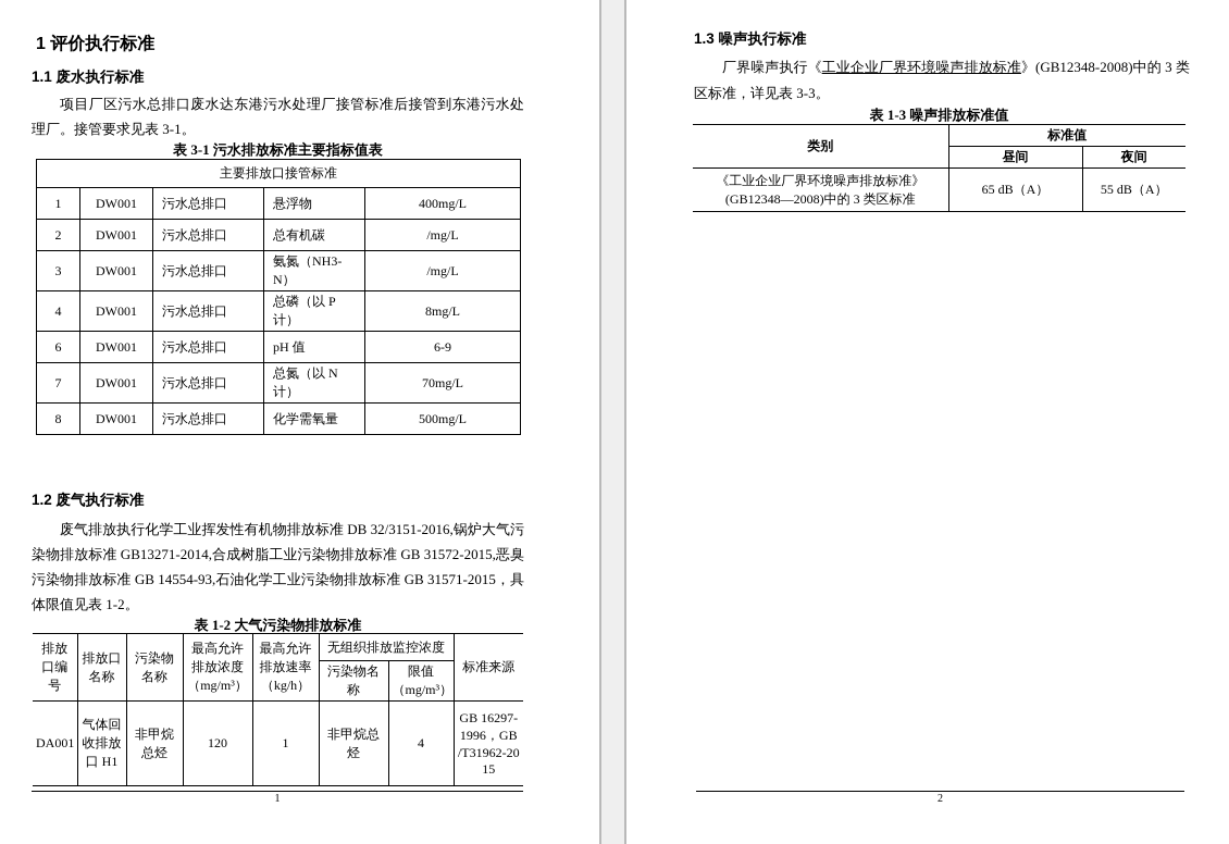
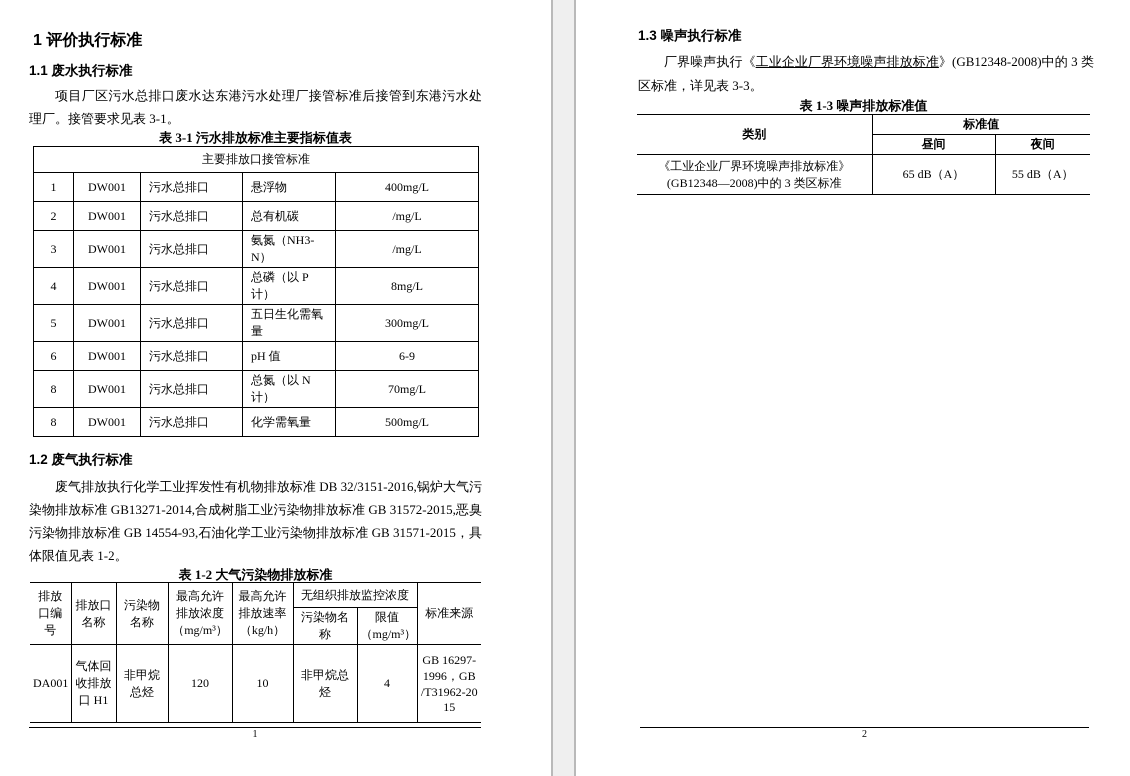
  1 评价执行标准
  1.1 废水执行标准
  项目厂区污水总排口废水达东港污水处理厂接管标准后接管到东港污水处理厂。接管要求见表 3-1。
  表 3-1 污水排放标准主要指标值表
  主要排放口接管标准
  1	DW001	污水总排口	悬浮物	400mg/L
  2	DW001	污水总排口	总有机碳	/mg/L
  3	DW001	污水总排口	氨氮（NH3-N）	/mg/L
  4	DW001	污水总排口	总磷（以 P 计）	8mg/L
+ 5	DW001	污水总排口	五日生化需氧量	300mg/L
  6	DW001	污水总排口	pH 值	6-9
- 7	DW001	污水总排口	总氮（以 N 计）	70mg/L
+ 8	DW001	污水总排口	总氮（以 N 计）	70mg/L
  8	DW001	污水总排口	化学需氧量	500mg/L
  1.2 废气执行标准
  废气排放执行化学工业挥发性有机物排放标准 DB 32/3151-2016,锅炉大气污染物排放标准 GB13271-2014,合成树脂工业污染物排放标准 GB 31572-2015,恶臭污染物排放标准 GB 14554-93,石油化学工业污染物排放标准 GB 31571-2015，具体限值见表 1-2。
  表 1-2 大气污染物排放标准
  排放口编号	排放口名称	污染物名称	最高允许排放浓度（mg/m³）	最高允许排放速率（kg/h）	无组织排放监控浓度	标准来源
  污染物名称	限值（mg/m³）
- DA001	气体回收排放口 H1	非甲烷总烃	120	1	非甲烷总烃	4	GB 16297-1996，GB /T31962-2015
+ DA001	气体回收排放口 H1	非甲烷总烃	120	10	非甲烷总烃	4	GB 16297-1996，GB /T31962-2015
  1
  1.3 噪声执行标准
  厂界噪声执行《工业企业厂界环境噪声排放标准》(GB12348-2008)中的 3 类区标准，详见表 3-3。
  表 1-3 噪声排放标准值
  类别	标准值
  昼间	夜间
  《工业企业厂界环境噪声排放标准》 (GB12348—2008)中的 3 类区标准	65 dB（A）	55 dB（A）
  2
